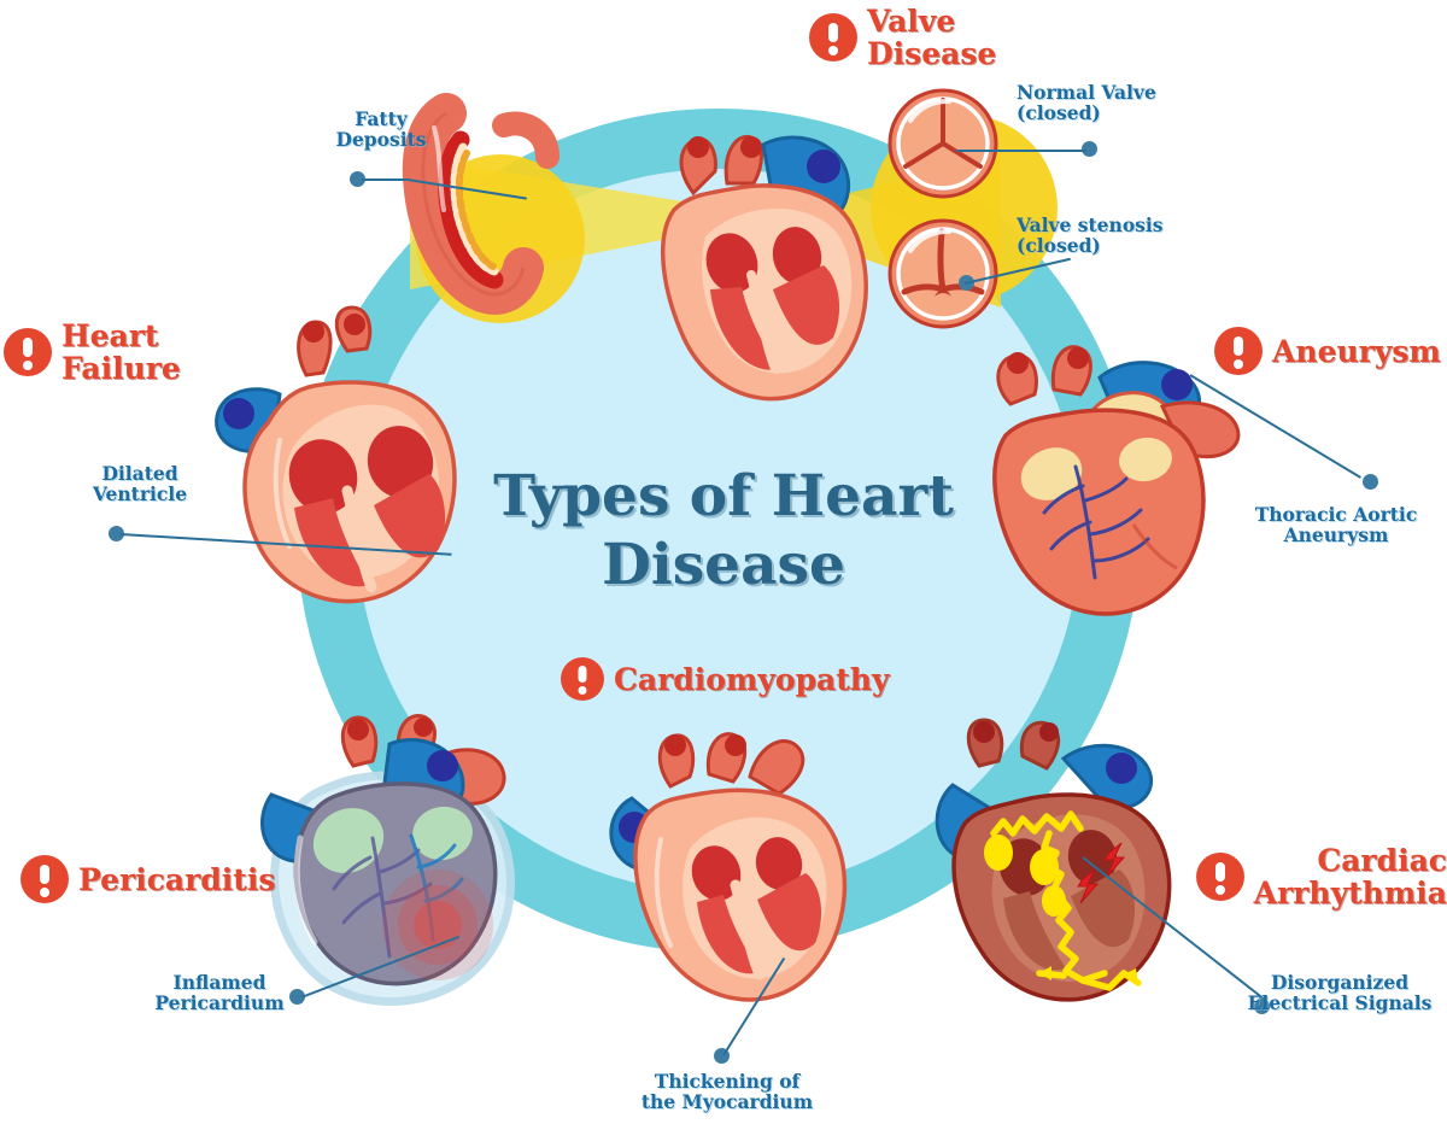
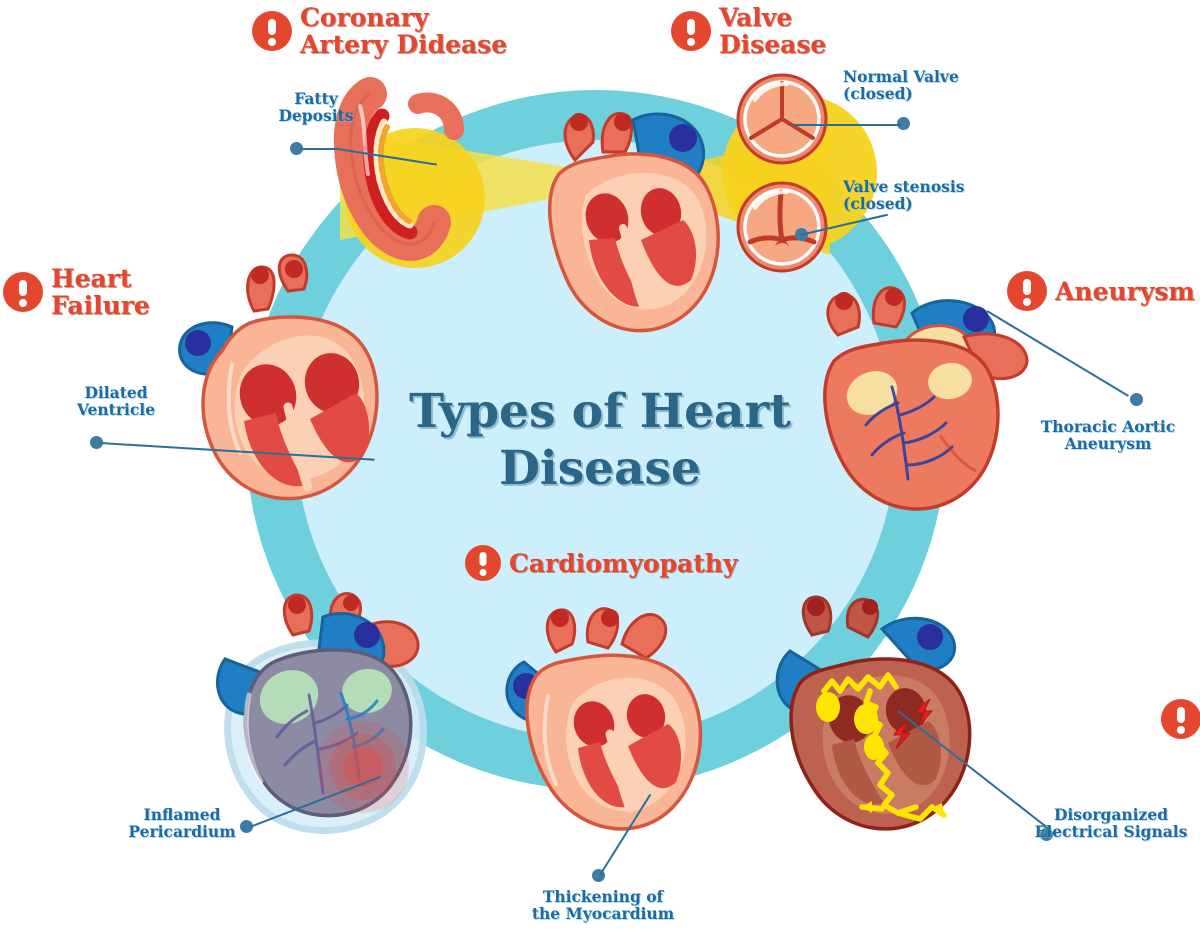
  Types of Heart
  Disease
+ Coronary
+ Artery Didease
  Valve
  Disease
  Aneurysm
- Cardiac
- Arrhythmia
- Pericarditis
  Heart
  Failure
  Cardiomyopathy
  Fatty
  Deposits
  Normal Valve
  (closed)
  Valve stenosis
  (closed)
  Thoracic Aortic
  Aneurysm
  Disorganized
  Electrical Signals
  Thickening of
  the Myocardium
  Inflamed
  Pericardium
  Dilated
  Ventricle
